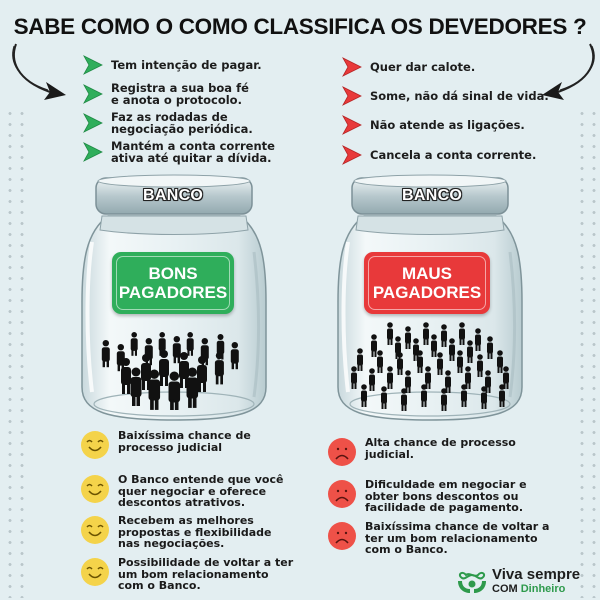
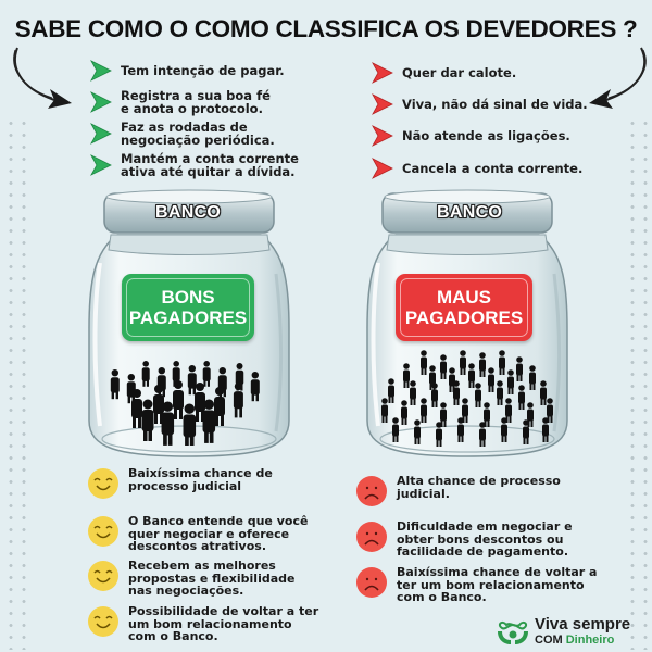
  SABE COMO O COMO CLASSIFICA OS DEVEDORES ?
  Tem intenção de pagar.
  Registra a sua boa fé
  e anota o protocolo.
  Faz as rodadas de
  negociação periódica.
  Mantém a conta corrente
  ativa até quitar a dívida.
  Quer dar calote.
- Some, não dá sinal de vida.
+ Viva, não dá sinal de vida.
  Não atende as ligações.
  Cancela a conta corrente.
  BANCO
  BONS
  PAGADORES
  BANCO
  MAUS
  PAGADORES
  Baixíssima chance de
  processo judicial
  O Banco entende que você
  quer negociar e oferece
  descontos atrativos.
  Recebem as melhores
  propostas e flexibilidade
  nas negociações.
  Possibilidade de voltar a ter
  um bom relacionamento
  com o Banco.
  Alta chance de processo
  judicial.
  Dificuldade em negociar e
  obter bons descontos ou
  facilidade de pagamento.
  Baixíssima chance de voltar a
  ter um bom relacionamento
  com o Banco.
  Viva sempre
  COM Dinheiro
